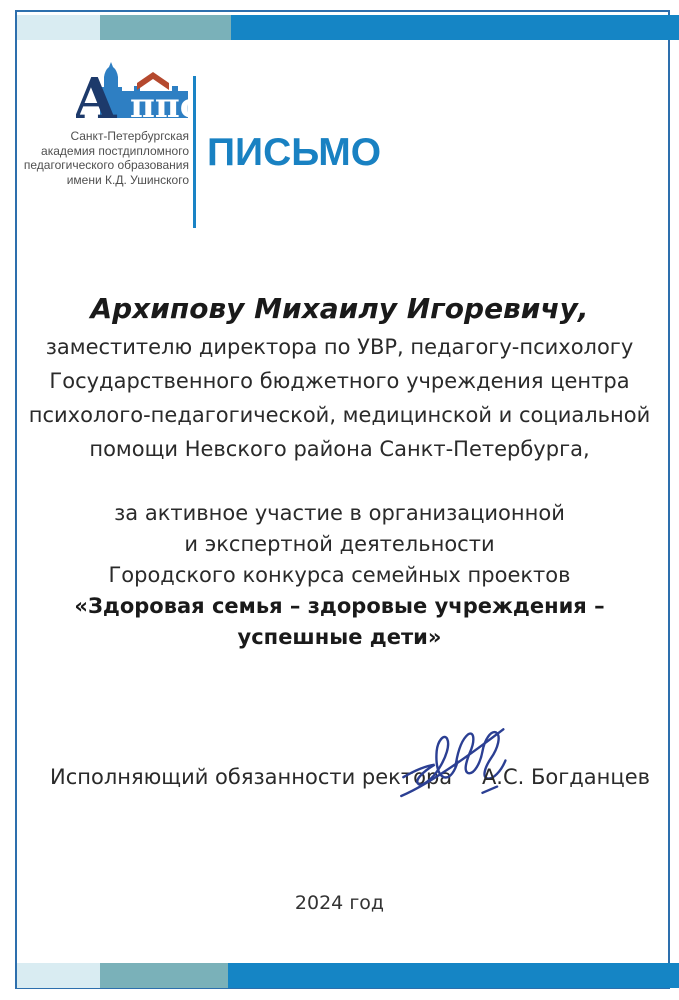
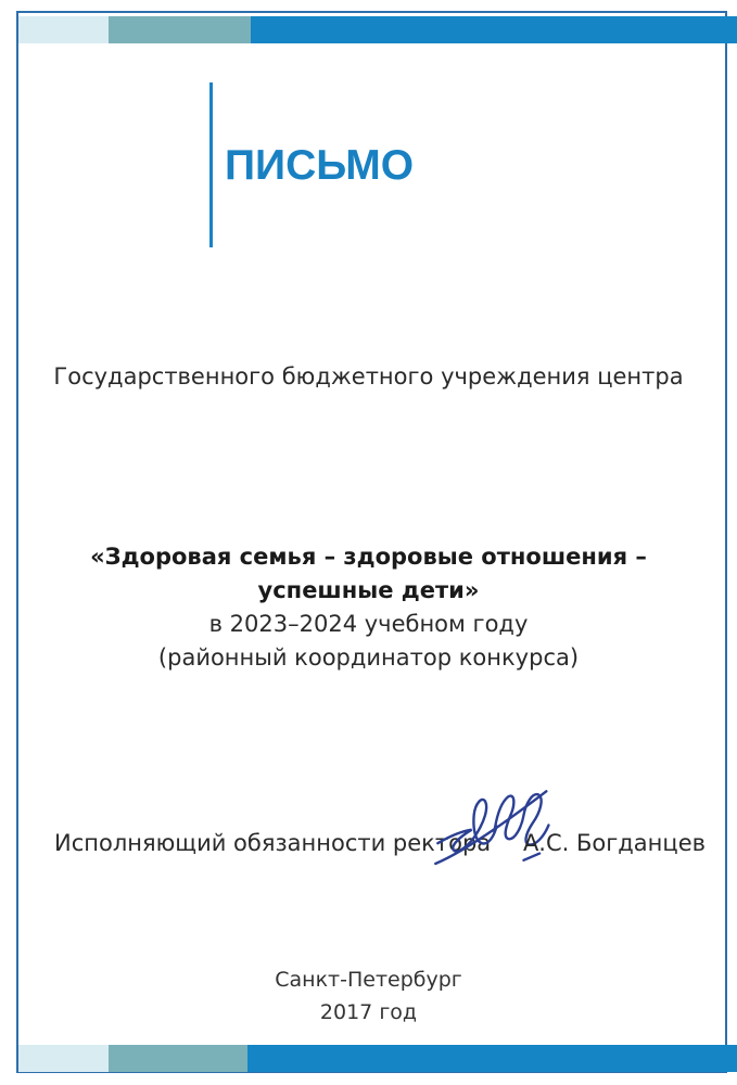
- А
- ппо
- Санкт-Петербургская
- академия постдипломного
- педагогического образования
- имени К.Д. Ушинского
  ПИСЬМО
- Архипову Михаилу Игоревичу,
- заместителю директора по УВР, педагогу-психологу
  Государственного бюджетного учреждения центра
- психолого-педагогической, медицинской и социальной
- помощи Невского района Санкт-Петербурга,
- за активное участие в организационной
- и экспертной деятельности
- Городского конкурса семейных проектов
- «Здоровая семья – здоровые учреждения – успешные дети»
+ «Здоровая семья – здоровые отношения – успешные дети»
+ в 2023–2024 учебном году
+ (районный координатор конкурса)
  Исполняющий обязанности рект
  А.С. Богданцев
+ Санкт-Петербург
- 2024 год
+ 2017 год
